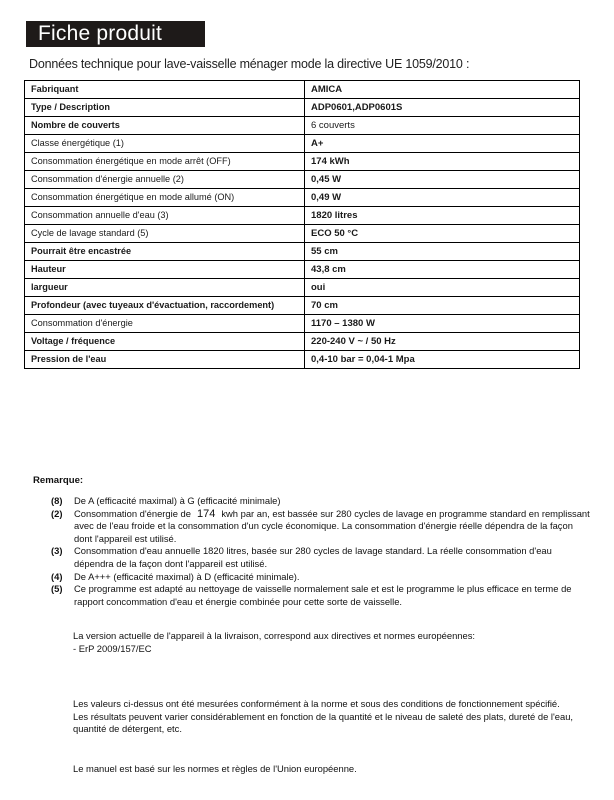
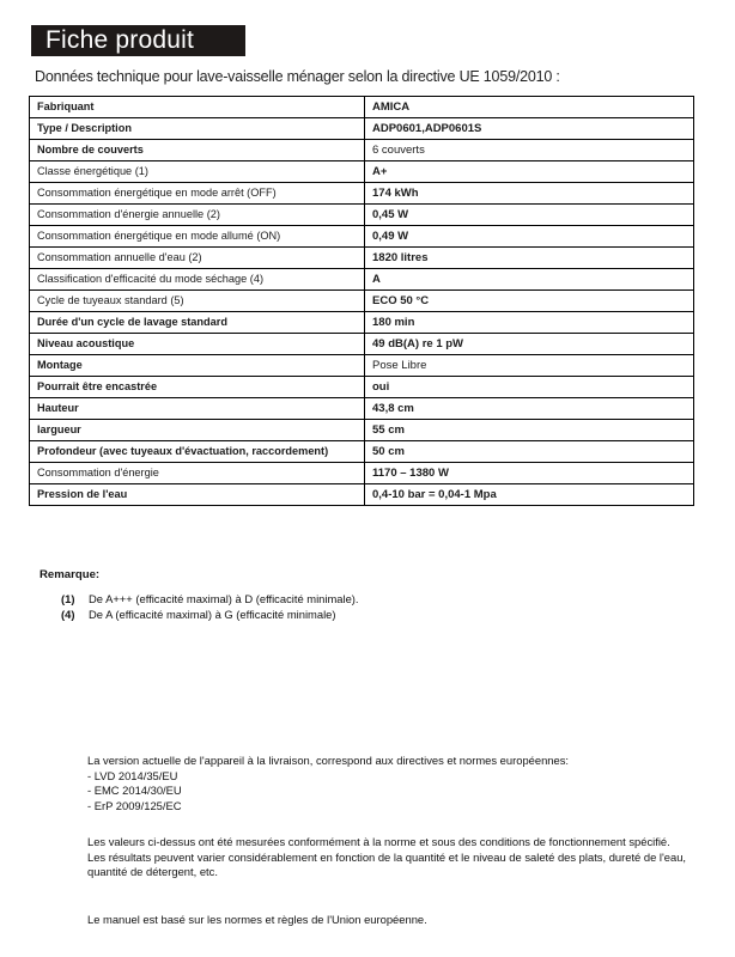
  Fiche produit
- Données technique pour lave-vaisselle ménager mode la directive UE 1059/2010 :
+ Données technique pour lave-vaisselle ménager selon la directive UE 1059/2010 :
  Fabriquant	AMICA
  Type / Description	ADP0601,ADP0601S
  Nombre de couverts	6 couverts
  Classe énergétique (1)	A+
  Consommation énergétique en mode arrêt (OFF)	174 kWh
  Consommation d'énergie annuelle (2)	0,45 W
  Consommation énergétique en mode allumé (ON)	0,49 W
- Consommation annuelle d'eau (3)	1820 litres
+ Consommation annuelle d'eau (2)	1820 litres
+ Classification d'efficacité du mode séchage (4)	A
- Cycle de lavage standard (5)	ECO 50 °C
+ Cycle de tuyeaux standard (5)	ECO 50 °C
+ Durée d'un cycle de lavage standard	180 min
+ Niveau acoustique	49 dB(A) re 1 pW
+ Montage	Pose Libre
- Pourrait être encastrée	55 cm
+ Pourrait être encastrée	oui
  Hauteur	43,8 cm
- largueur	oui
+ largueur	55 cm
- Profondeur (avec tuyeaux d'évactuation, raccordement)	70 cm
+ Profondeur (avec tuyeaux d'évactuation, raccordement)	50 cm
  Consommation d'énergie	1170 – 1380 W
- Voltage / fréquence	220-240 V ~ / 50 Hz
  Pression de l'eau	0,4-10 bar = 0,04-1 Mpa
  Remarque:
- (8)
+ (1)
- De A (efficacité maximal) à G (efficacité minimale)
+ De A+++ (efficacité maximal) à D (efficacité minimale).
- (2)
- Consommation d'énergie de 174 kwh par an, est bassée sur 280 cycles de lavage en programme standard en remplissant avec de l'eau froide et la consommation d'un cycle économique. La consommation d'énergie réelle dépendra de la façon dont l'appareil est utilisé.
- (3)
- Consommation d'eau annuelle 1820 litres, basée sur 280 cycles de lavage standard. La réelle consommation d'eau dépendra de la façon dont l'appareil est utilisé.
  (4)
- De A+++ (efficacité maximal) à D (efficacité minimale).
+ De A (efficacité maximal) à G (efficacité minimale)
- (5)
- Ce programme est adapté au nettoyage de vaisselle normalement sale et est le programme le plus efficace en terme de rapport concommation d'eau et énergie combinée pour cette sorte de vaisselle.
  La version actuelle de l'appareil à la livraison, correspond aux directives et normes européennes:
+ - LVD 2014/35/EU
+ - EMC 2014/30/EU
- - ErP 2009/157/EC
+ - ErP 2009/125/EC
  Les valeurs ci-dessus ont été mesurées conformément à la norme et sous des conditions de fonctionnement spécifié.
  Les résultats peuvent varier considérablement en fonction de la quantité et le niveau de saleté des plats, dureté de l'eau, quantité de détergent, etc.
  Le manuel est basé sur les normes et règles de l'Union européenne.
